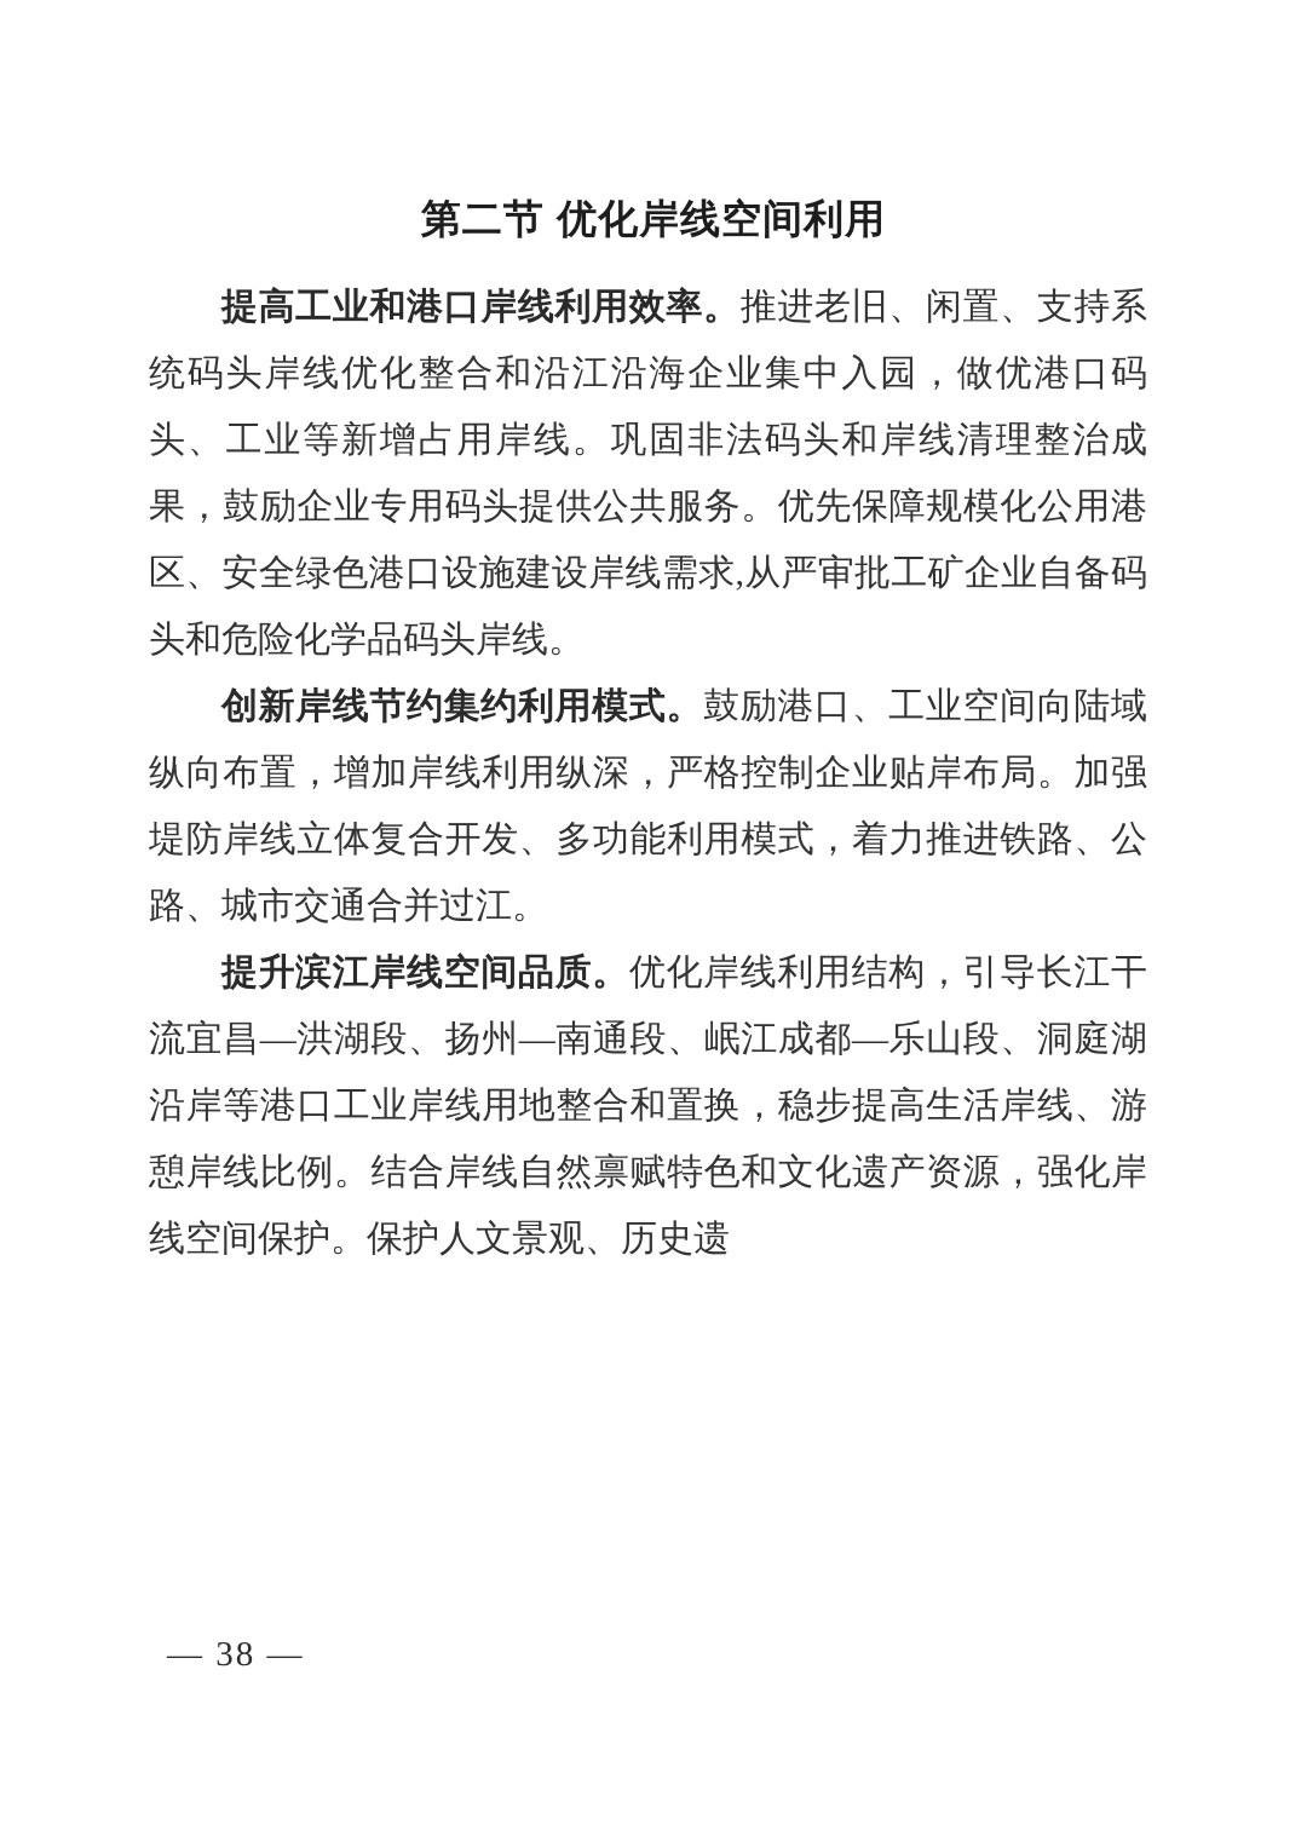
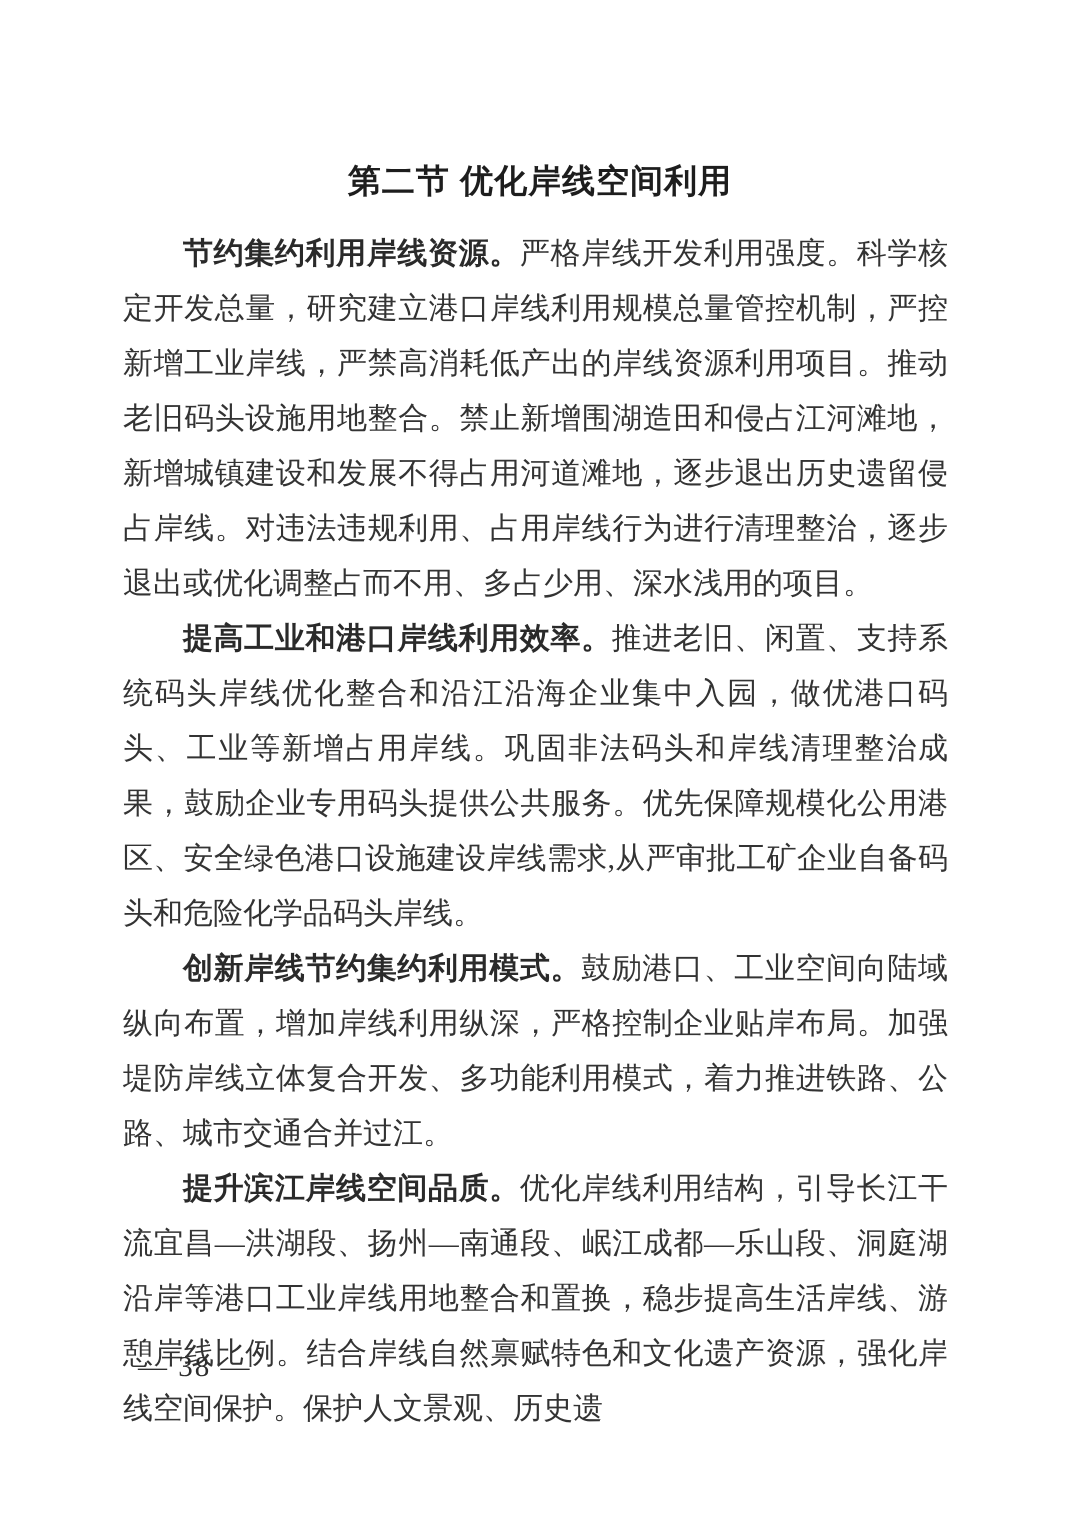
  第二节 优化岸线空间利用
+ 节约集约利用岸线资源。严格岸线开发利用强度。科学核定开发总量，研究建立港口岸线利用规模总量管控机制，严控新增工业岸线，严禁高消耗低产出的岸线资源利用项目。推动老旧码头设施用地整合。禁止新增围湖造田和侵占江河滩地，新增城镇建设和发展不得占用河道滩地，逐步退出历史遗留侵占岸线。对违法违规利用、占用岸线行为进行清理整治，逐步退出或优化调整占而不用、多占少用、深水浅用的项目。
  提高工业和港口岸线利用效率。推进老旧、闲置、支持系统码头岸线优化整合和沿江沿海企业集中入园，做优港口码头、工业等新增占用岸线。巩固非法码头和岸线清理整治成果，鼓励企业专用码头提供公共服务。优先保障规模化公用港区、安全绿色港口设施建设岸线需求,从严审批工矿企业自备码头和危险化学品码头岸线。
  创新岸线节约集约利用模式。鼓励港口、工业空间向陆域纵向布置，增加岸线利用纵深，严格控制企业贴岸布局。加强堤防岸线立体复合开发、多功能利用模式，着力推进铁路、公路、城市交通合并过江。
  提升滨江岸线空间品质。优化岸线利用结构，引导长江干流宜昌—洪湖段、扬州—南通段、岷江成都—乐山段、洞庭湖沿岸等港口工业岸线用地整合和置换，稳步提高生活岸线、游憩岸线比例。结合岸线自然禀赋特色和文化遗产资源，强化岸线空间保护。保护人文景观、历史遗
  — 38 —
